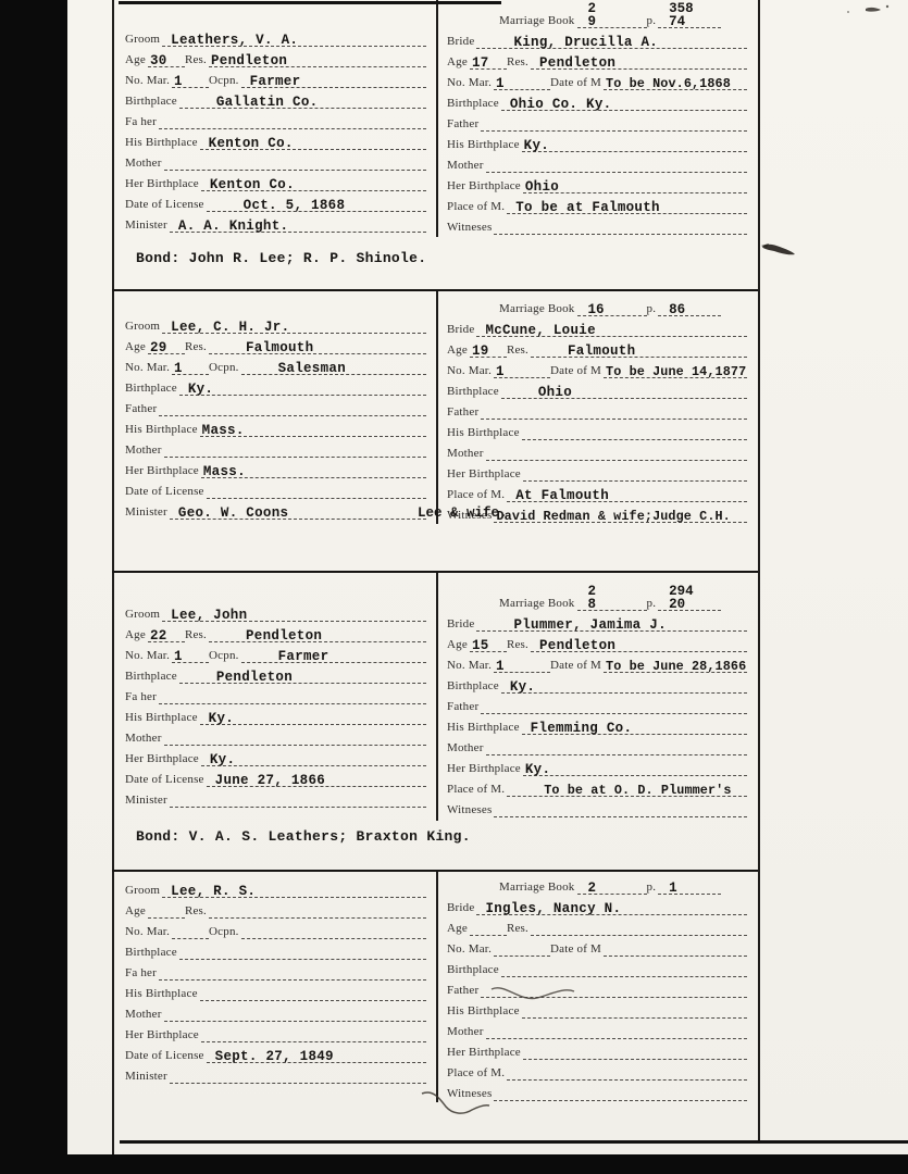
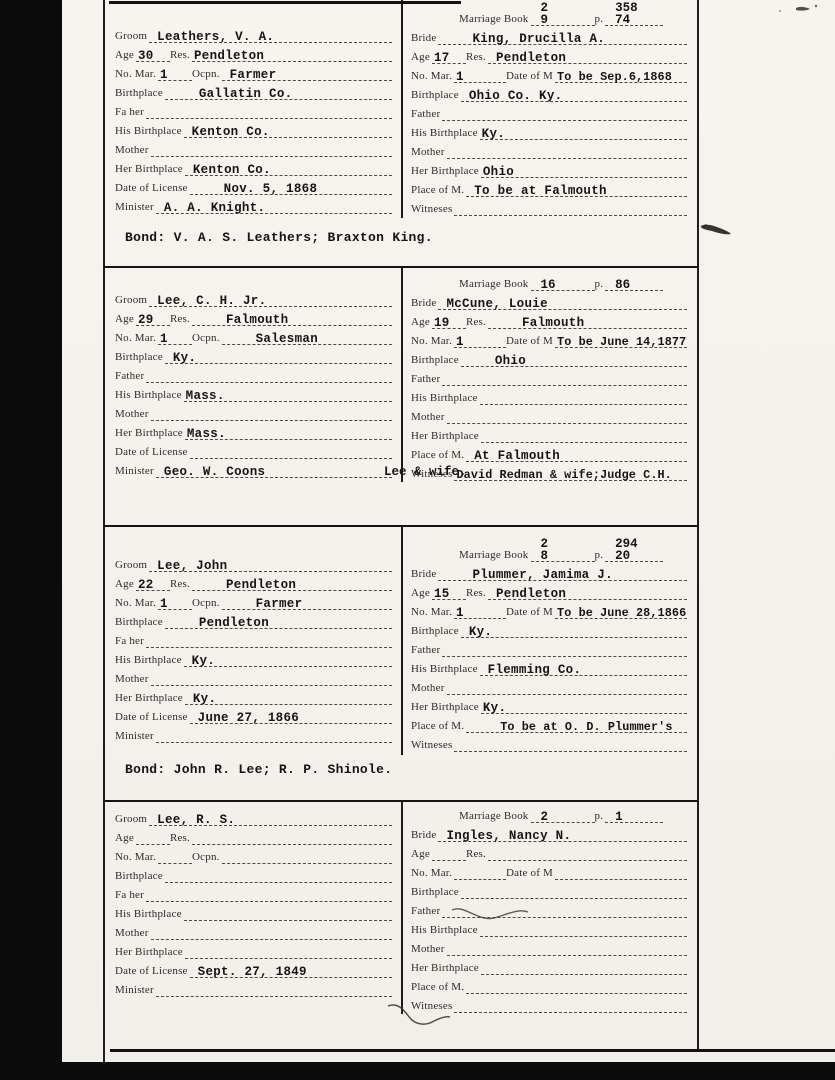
  Groom
  Leathers, V. A.
  Age
  30
  Res.
  Pendleton
  No. Mar.
  1
  Ocpn.
  Farmer
  Birthplace
  Gallatin Co.
  Fa her
  His Birthplace
  Kenton Co.
  Mother
  Her Birthplace
  Kenton Co.
  Date of License
- Oct. 5, 1868
+ Nov. 5, 1868
  Minister
  A. A. Knight.
  Marriage Book
  2
  9
  p.
  358
  74
  Bride
  King, Drucilla A.
  Age
  17
  Res.
  Pendleton
  No. Mar.
  1
  Date of M
- To be Nov.6,1868
+ To be Sep.6,1868
  Birthplace
  Ohio Co. Ky.
  Father
  His Birthplace
  Ky.
  Mother
  Her Birthplace
  Ohio
  Place of M.
  To be at Falmouth
  Witneses
- Bond: John R. Lee; R. P. Shinole.
+ Bond: V. A. S. Leathers; Braxton King.
  Groom
  Lee, C. H. Jr.
  Age
  29
  Res.
  Falmouth
  No. Mar.
  1
  Ocpn.
  Salesman
  Birthplace
  Ky.
  Father
  His Birthplace
  Mass.
  Mother
  Her Birthplace
  Mass.
  Date of License
  Minister
  Geo. W. Coons
  Marriage Book
  16
  p.
  86
  Bride
  McCune, Louie
  Age
  19
  Res.
  Falmouth
  No. Mar.
  1
  Date of M
  To be June 14,1877
  Birthplace
  Ohio
  Father
  His Birthplace
  Mother
  Her Birthplace
  Place of M.
  At Falmouth
  Witneses
  David Redman & wife;Judge C.H.
  Lee & wife.
  Groom
  Lee, John
  Age
  22
  Res.
  Pendleton
  No. Mar.
  1
  Ocpn.
  Farmer
  Birthplace
  Pendleton
  Fa her
  His Birthplace
  Ky.
  Mother
  Her Birthplace
  Ky.
  Date of License
  June 27, 1866
  Minister
  Marriage Book
  2
  8
  p.
  294
  20
  Bride
  Plummer, Jamima J.
  Age
  15
  Res.
  Pendleton
  No. Mar.
  1
  Date of M
  To be June 28,1866
  Birthplace
  Ky.
  Father
  His Birthplace
  Flemming Co.
  Mother
  Her Birthplace
  Ky.
  Place of M.
  To be at O. D. Plummer's
  Witneses
- Bond: V. A. S. Leathers; Braxton King.
+ Bond: John R. Lee; R. P. Shinole.
  Groom
  Lee, R. S.
  Age
  Res.
  No. Mar.
  Ocpn.
  Birthplace
  Fa her
  His Birthplace
  Mother
  Her Birthplace
  Date of License
  Sept. 27, 1849
  Minister
  Marriage Book
  2
  p.
  1
  Bride
  Ingles, Nancy N.
  Age
  Res.
  No. Mar.
  Date of M
  Birthplace
  Father
  His Birthplace
  Mother
  Her Birthplace
  Place of M.
  Witneses
